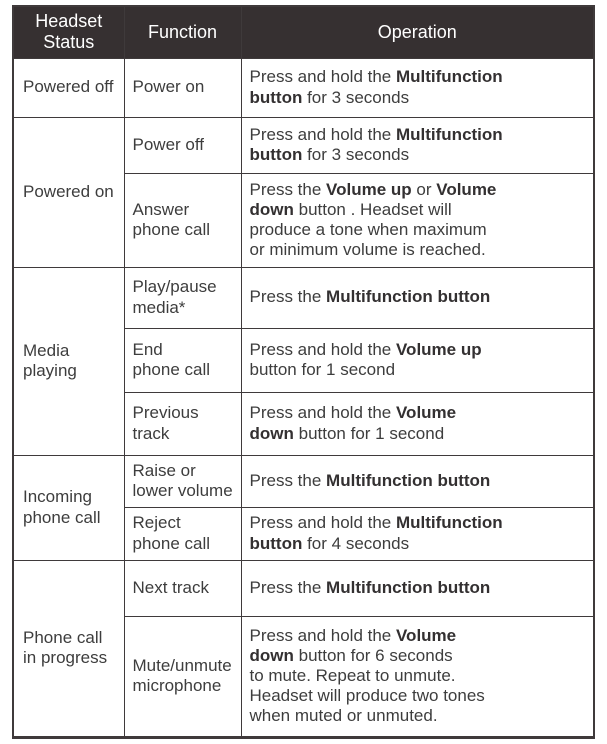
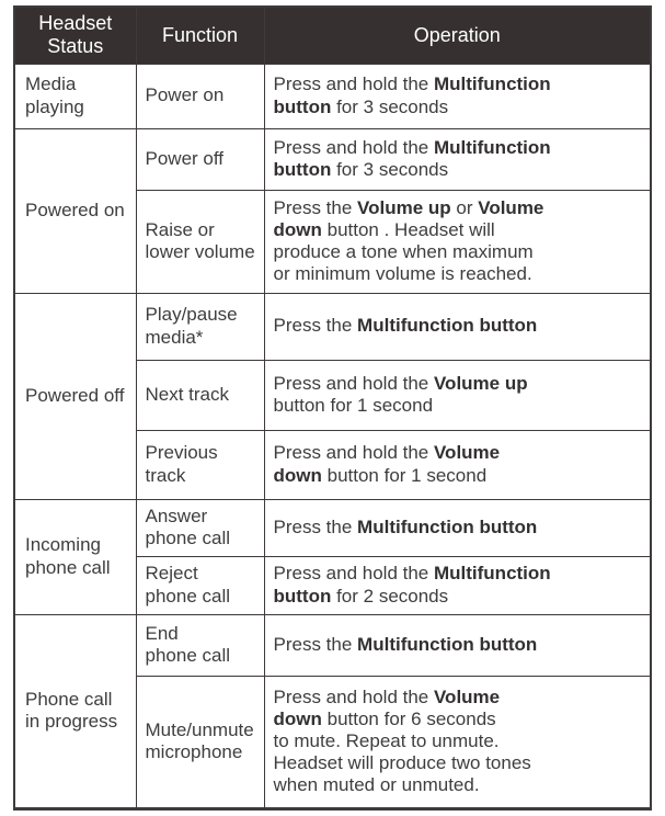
  Headset Status	Function	Operation
- Powered off	Power on	Press and hold the Multifunction button for 3 seconds
+ Media playing	Power on	Press and hold the Multifunction button for 3 seconds
  Powered on	Power off	Press and hold the Multifunction button for 3 seconds
- Answer phone call	Press the Volume up or Volume down button . Headset will produce a tone when maximum or minimum volume is reached.
+ Raise or lower volume	Press the Volume up or Volume down button . Headset will produce a tone when maximum or minimum volume is reached.
- Media playing	Play/pause media*	Press the Multifunction button
+ Powered off	Play/pause media*	Press the Multifunction button
- End phone call	Press and hold the Volume up button for 1 second
+ Next track	Press and hold the Volume up button for 1 second
  Previous track	Press and hold the Volume down button for 1 second
- Incoming phone call	Raise or lower volume	Press the Multifunction button
+ Incoming phone call	Answer phone call	Press the Multifunction button
- Reject phone call	Press and hold the Multifunction button for 4 seconds
+ Reject phone call	Press and hold the Multifunction button for 2 seconds
- Phone call in progress	Next track	Press the Multifunction button
+ Phone call in progress	End phone call	Press the Multifunction button
  Mute/unmute microphone	Press and hold the Volume down button for 6 seconds to mute. Repeat to unmute. Headset will produce two tones when muted or unmuted.
